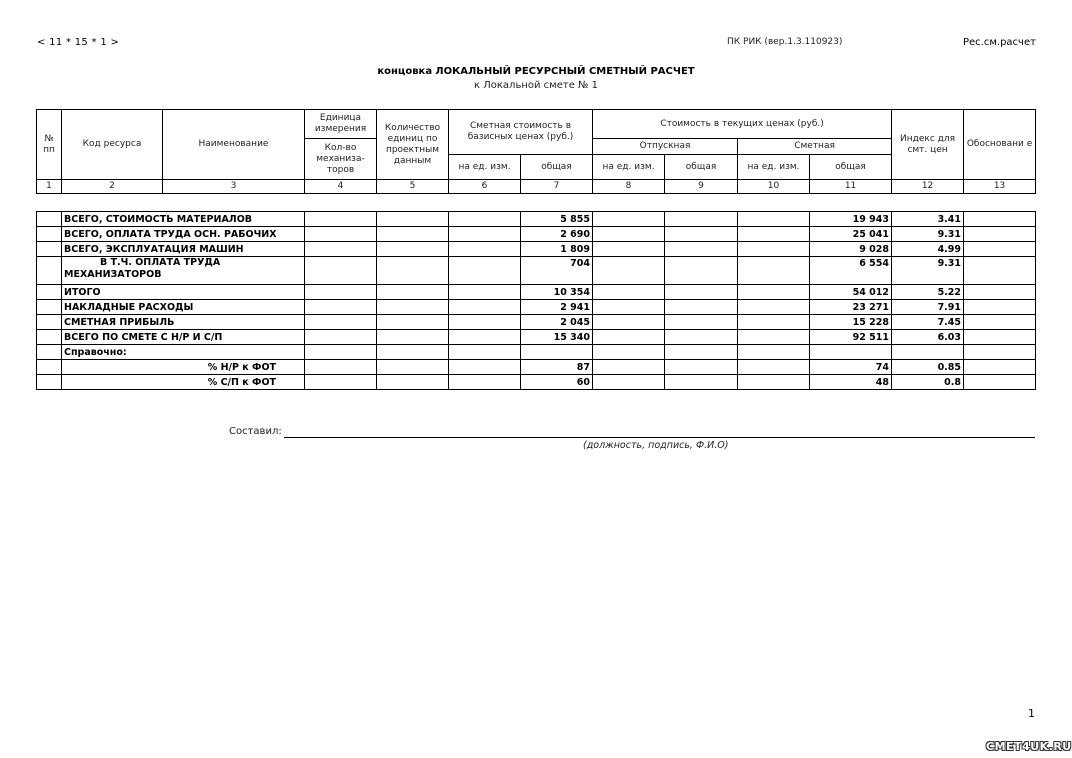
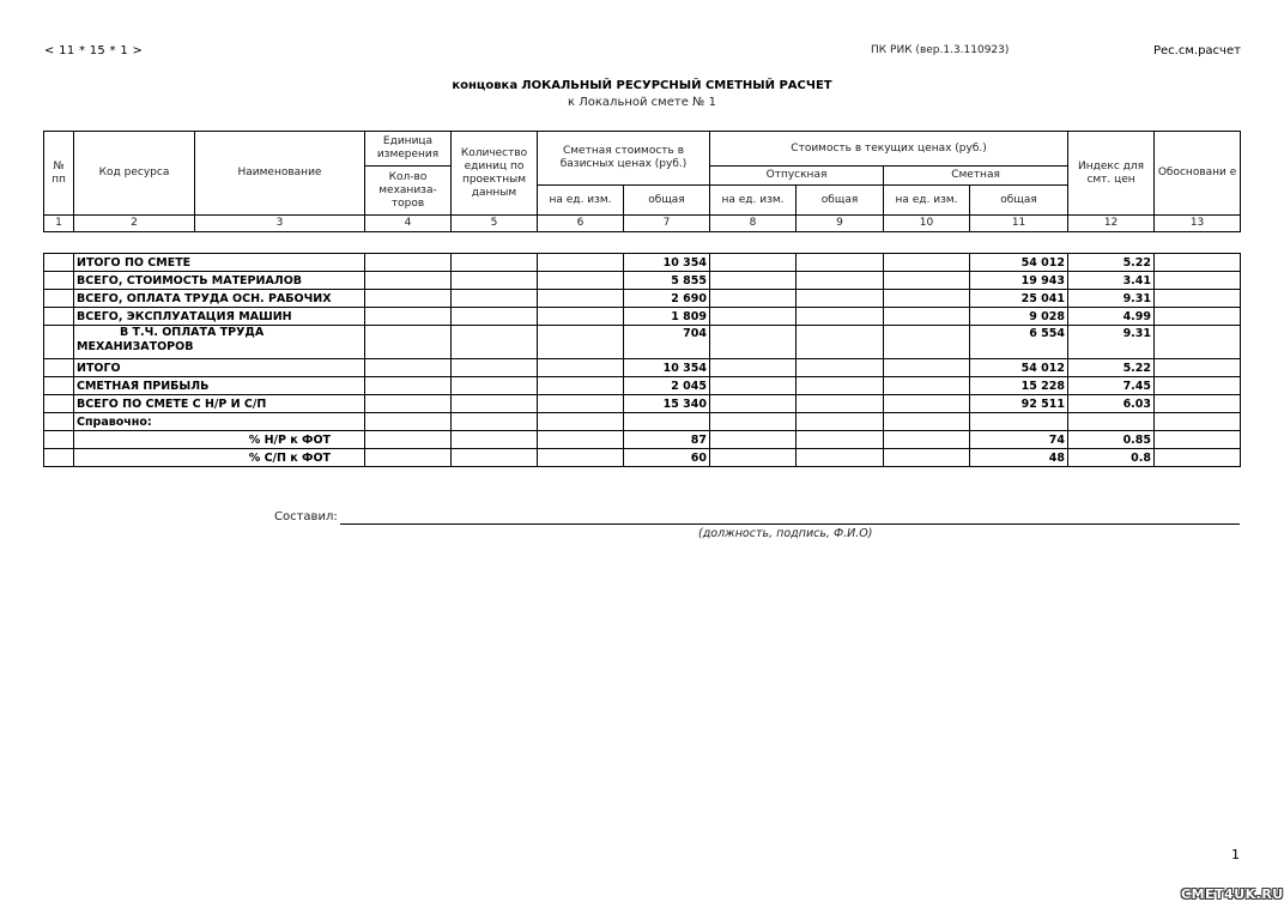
  < 11 * 15 * 1 >
  ПК РИК (вер.1.3.110923)
  Рес.см.расчет
  концовка ЛОКАЛЬНЫЙ РЕСУРСНЫЙ СМЕТНЫЙ РАСЧЕТ
  к Локальной смете № 1
  № пп	Код ресурса	Наименование	Единица измерения	Количество единиц по проектным данным	Сметная стоимость в базисных ценах (руб.)	Стоимость в текущих ценах (руб.)	Индекс для смт. цен	Обосновани е
  Кол-во механиза-торов	Отпускная	Сметная
  на ед. изм.	общая	на ед. изм.	общая	на ед. изм.	общая
  1	2	3	4	5	6	7	8	9	10	11	12	13
+ 	ИТОГО ПО СМЕТЕ				10 354				54 012	5.22
  	ВСЕГО, СТОИМОСТЬ МАТЕРИАЛОВ				5 855				19 943	3.41
  	ВСЕГО, ОПЛАТА ТРУДА ОСН. РАБОЧИХ				2 690				25 041	9.31
  	ВСЕГО, ЭКСПЛУАТАЦИЯ МАШИН				1 809				9 028	4.99
  	В Т.Ч. ОПЛАТА ТРУДА МЕХАНИЗАТОРОВ				704				6 554	9.31
  	ИТОГО				10 354				54 012	5.22
- 	НАКЛАДНЫЕ РАСХОДЫ				2 941				23 271	7.91
  	СМЕТНАЯ ПРИБЫЛЬ				2 045				15 228	7.45
  	ВСЕГО ПО СМЕТЕ С Н/Р И С/П				15 340				92 511	6.03
  	Справочно:
  	% Н/Р к ФОТ				87				74	0.85
  	% С/П к ФОТ				60				48	0.8
  Составил:
  (должность, подпись, Ф.И.О)
  1
  CMET4UK.RU
